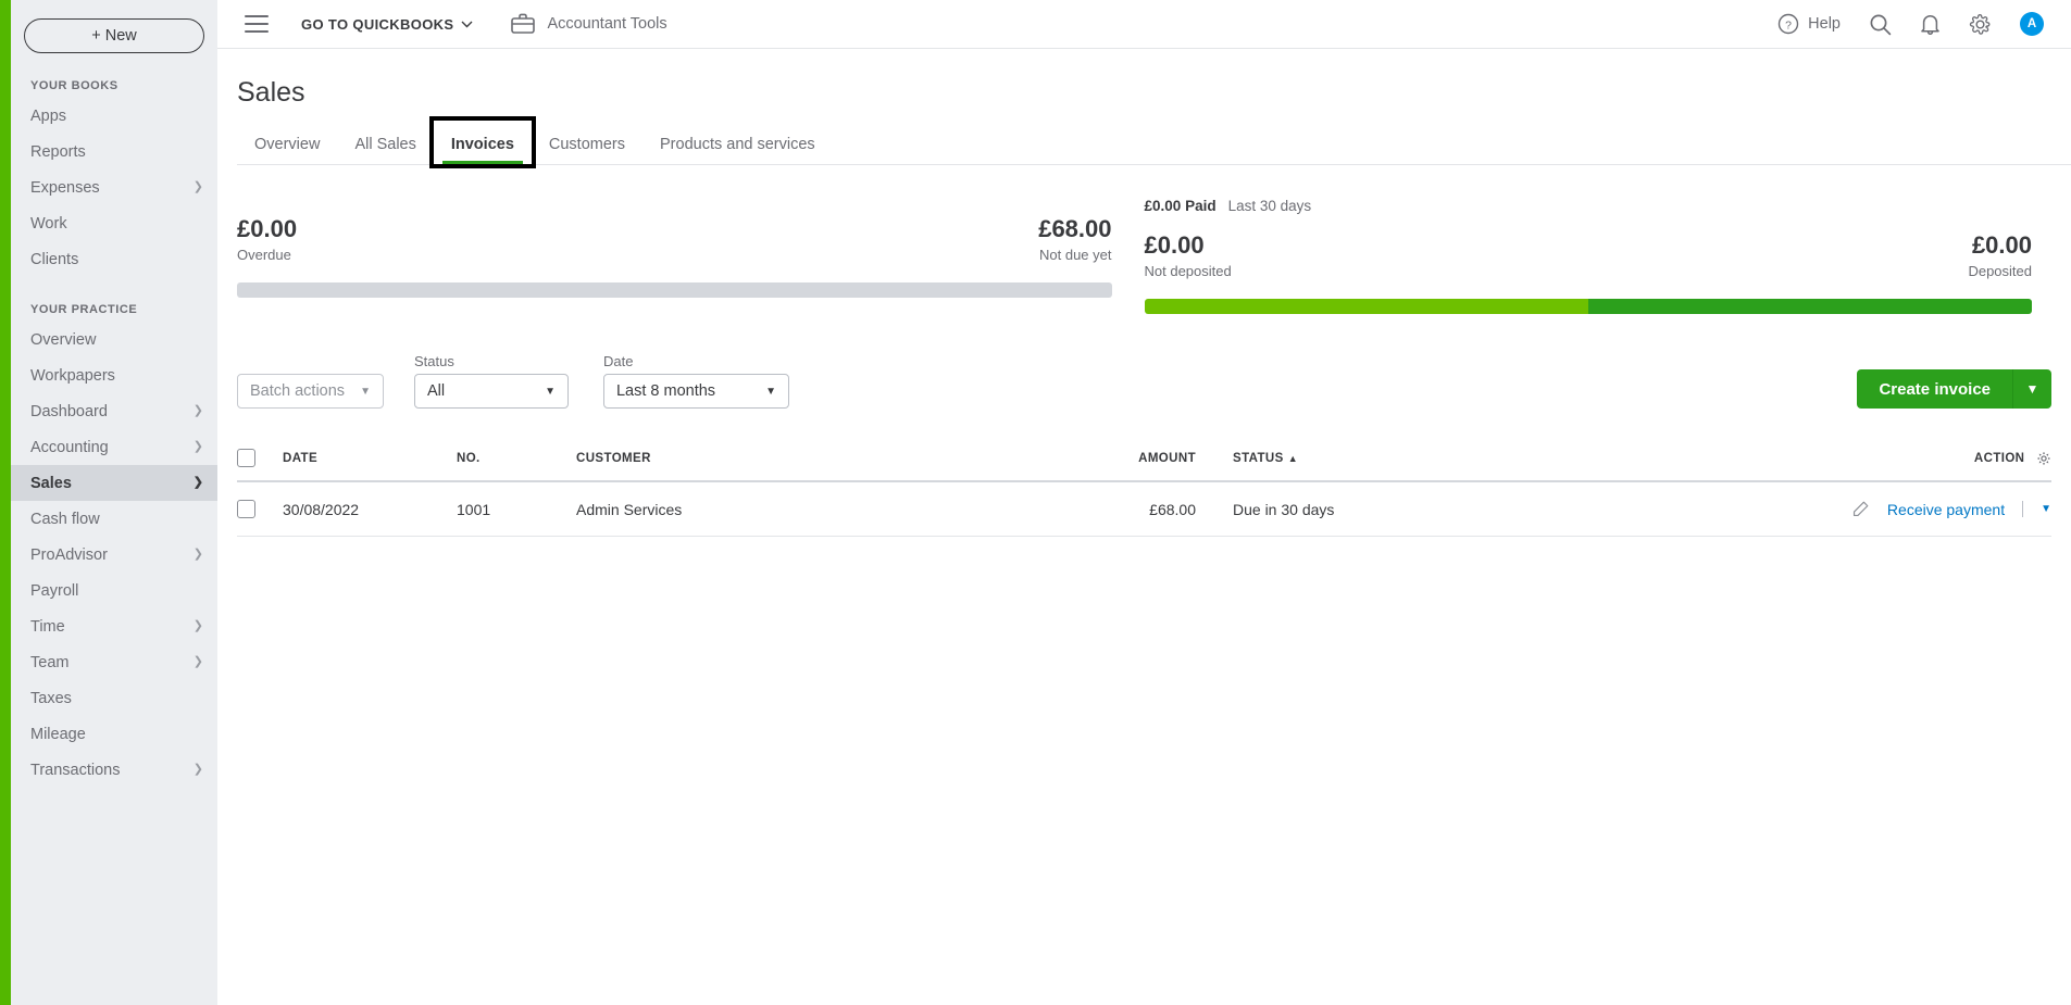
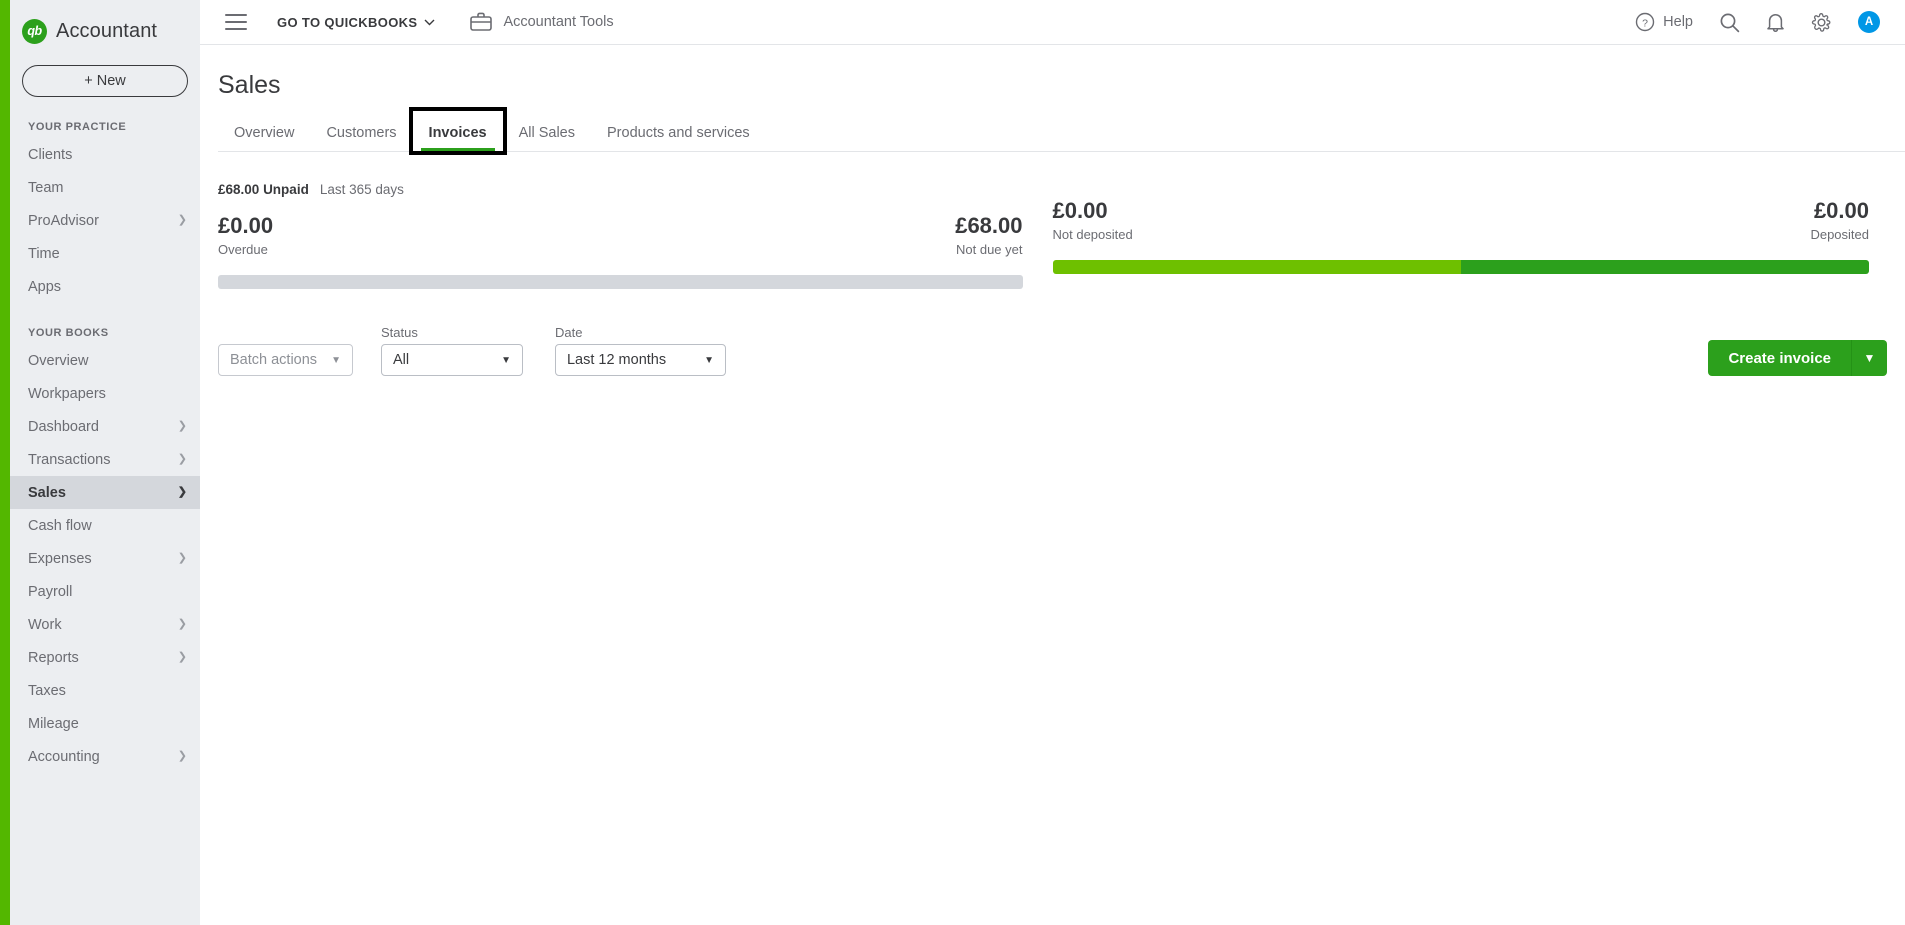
+ qb
+ Accountant
  + New
- YOUR BOOKS
+ YOUR PRACTICE
- Apps
+ Clients
- Reports
+ Team
- Expenses
+ ProAdvisor
  ❯
- Work
+ Time
- Clients
+ Apps
- YOUR PRACTICE
+ YOUR BOOKS
  Overview
  Workpapers
  Dashboard
  ❯
- Accounting
+ Transactions
  ❯
  Sales
  ❯
  Cash flow
- ProAdvisor
+ Expenses
  ❯
  Payroll
- Time
+ Work
  ❯
- Team
+ Reports
  ❯
  Taxes
  Mileage
- Transactions
+ Accounting
  ❯
  GO TO QUICKBOOKS
  Accountant Tools
  ?
  Help
  A
  Sales
  Overview
- All Sales
+ Customers
  Invoices
- Customers
+ All Sales
  Products and services
+ £68.00 Unpaid
+ Last 365 days
  £0.00
  Overdue
  £68.00
  Not due yet
- £0.00 Paid
- Last 30 days
  £0.00
  Not deposited
  £0.00
  Deposited
  Batch actions
  ▼
  Status
  All
  ▼
  Date
- Last 8 months
+ Last 12 months
  ▼
  Create invoice
  ▼
- 	DATE	NO.	CUSTOMER	AMOUNT	STATUS ▲	ACTION
- 	30/08/2022	1001	Admin Services	£68.00	Due in 30 days	Receive payment ▼
